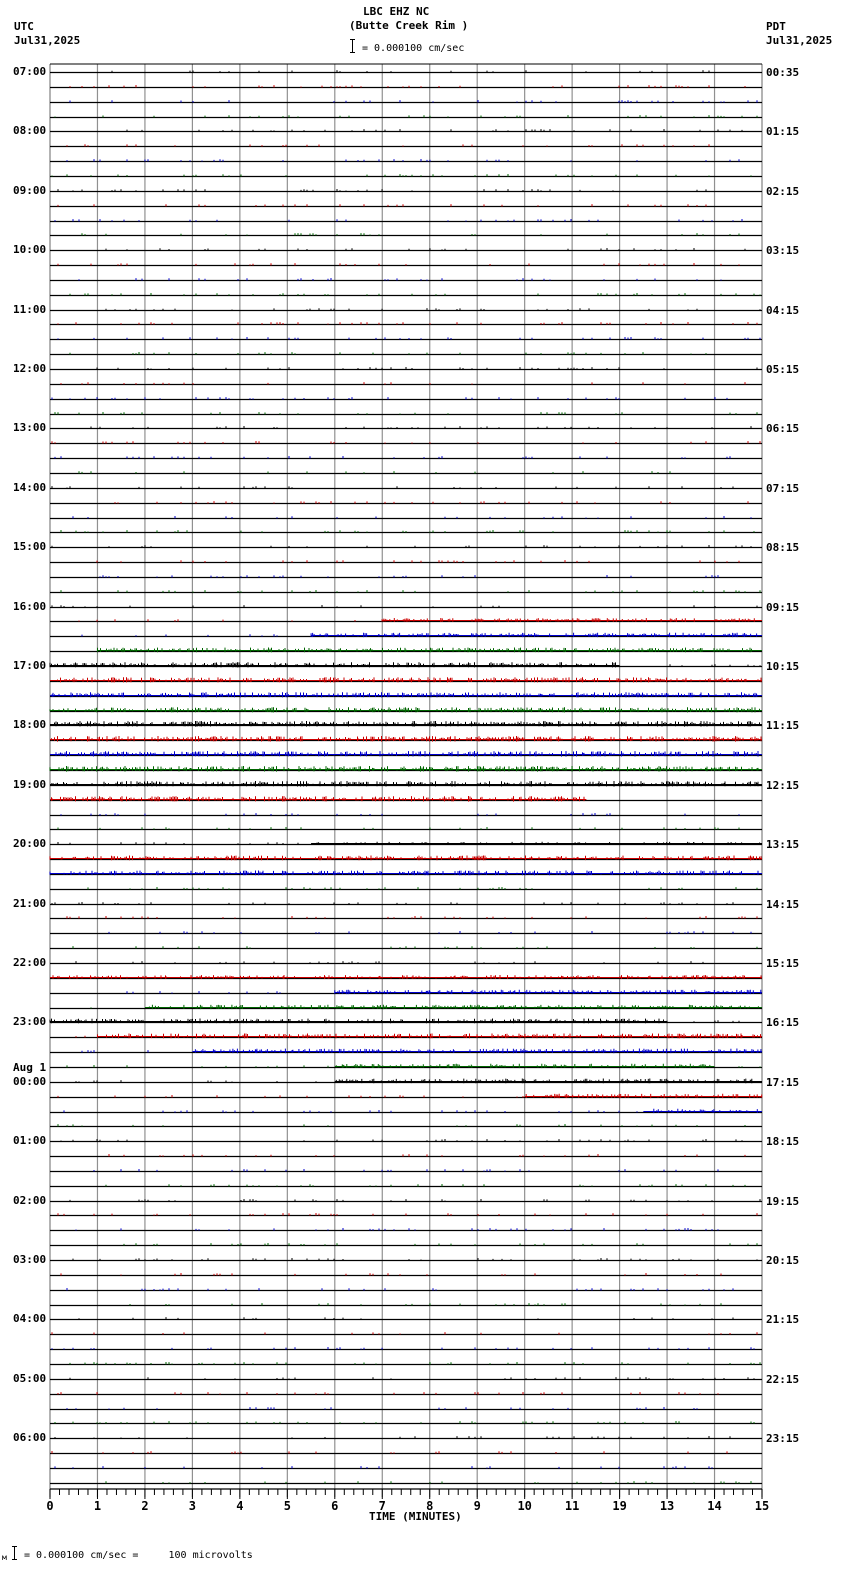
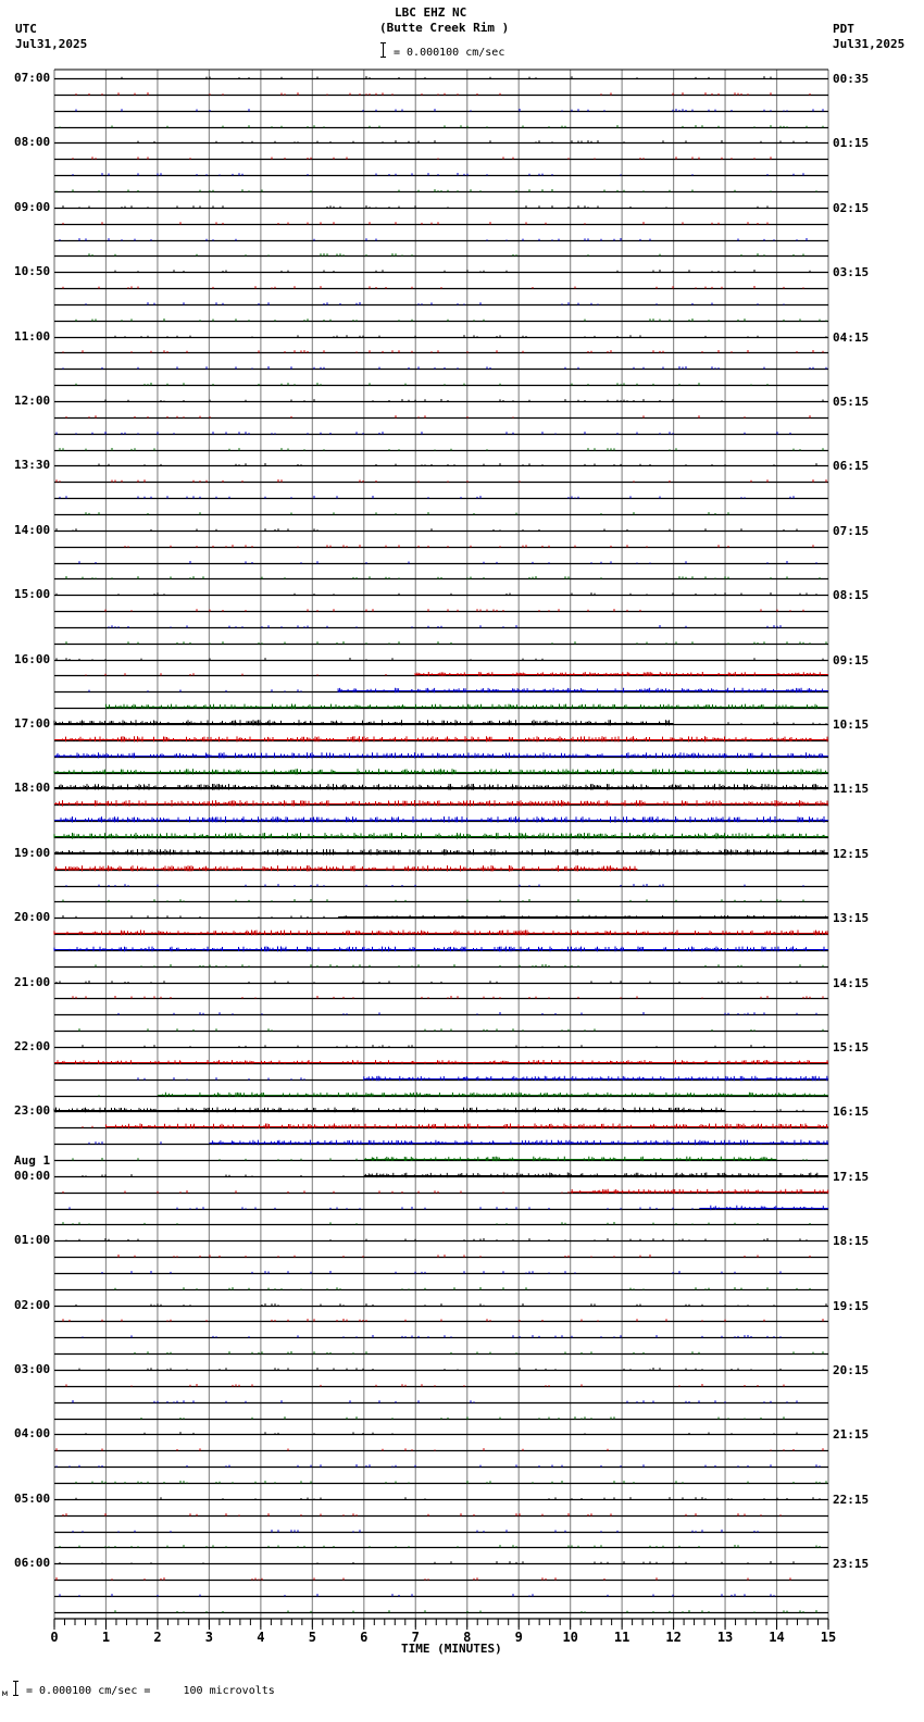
  LBC EHZ NC
  (Butte Creek Rim )
  = 0.000100 cm/sec
  UTC
  Jul31,2025
  PDT
  Jul31,2025
  0
  1
  2
  3
  4
  5
  6
  7
  8
  9
  10
  11
- 19
+ 12
  13
  14
  15
  TIME (MINUTES)
  м
  = 0.000100 cm/sec = 100 microvolts
  07:00
  08:00
  09:00
- 10:00
+ 10:50
  11:00
  12:00
- 13:00
+ 13:30
  14:00
  15:00
  16:00
  17:00
  18:00
  19:00
  20:00
  21:00
  22:00
  23:00
  00:00
  Aug 1
  01:00
  02:00
  03:00
  04:00
  05:00
  06:00
  00:35
  01:15
  02:15
  03:15
  04:15
  05:15
  06:15
  07:15
  08:15
  09:15
  10:15
  11:15
  12:15
  13:15
  14:15
  15:15
  16:15
  17:15
  18:15
  19:15
  20:15
  21:15
  22:15
  23:15
